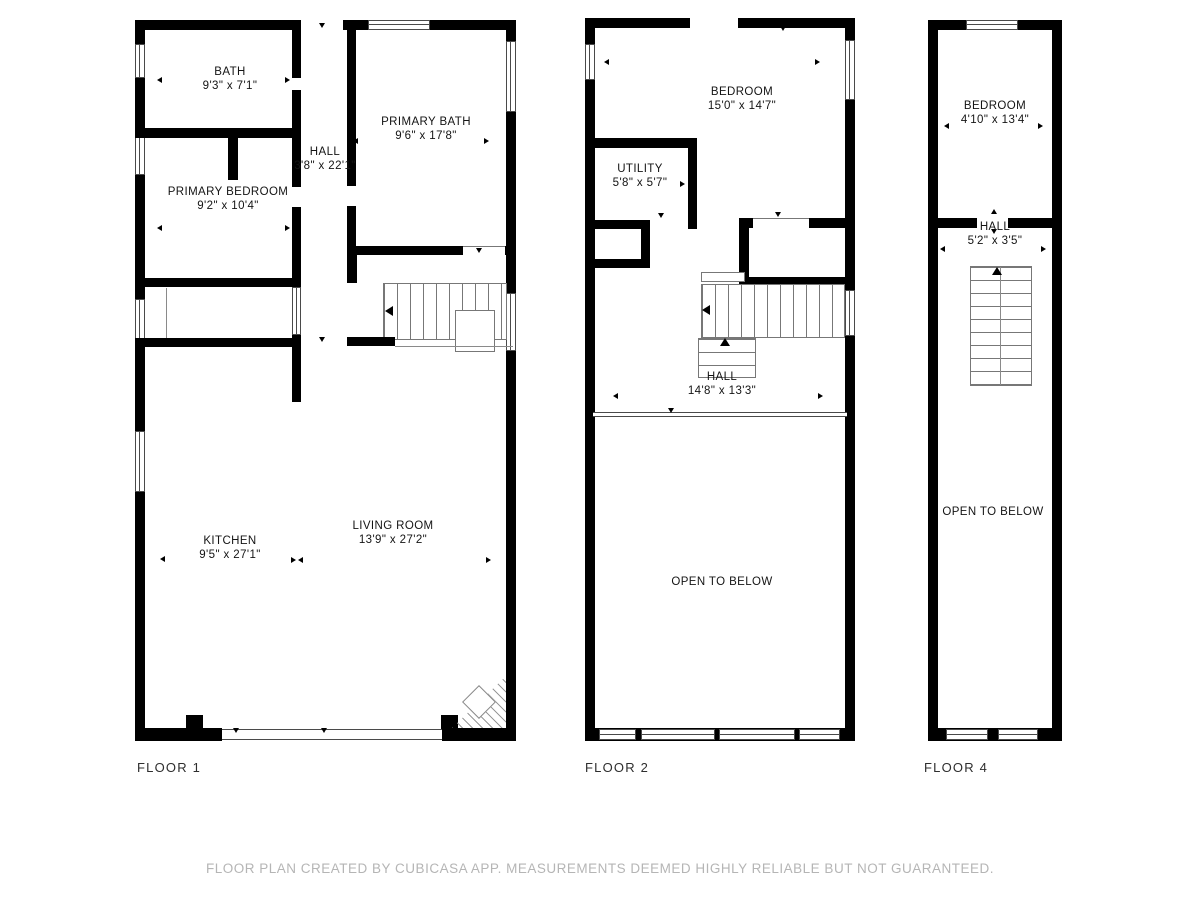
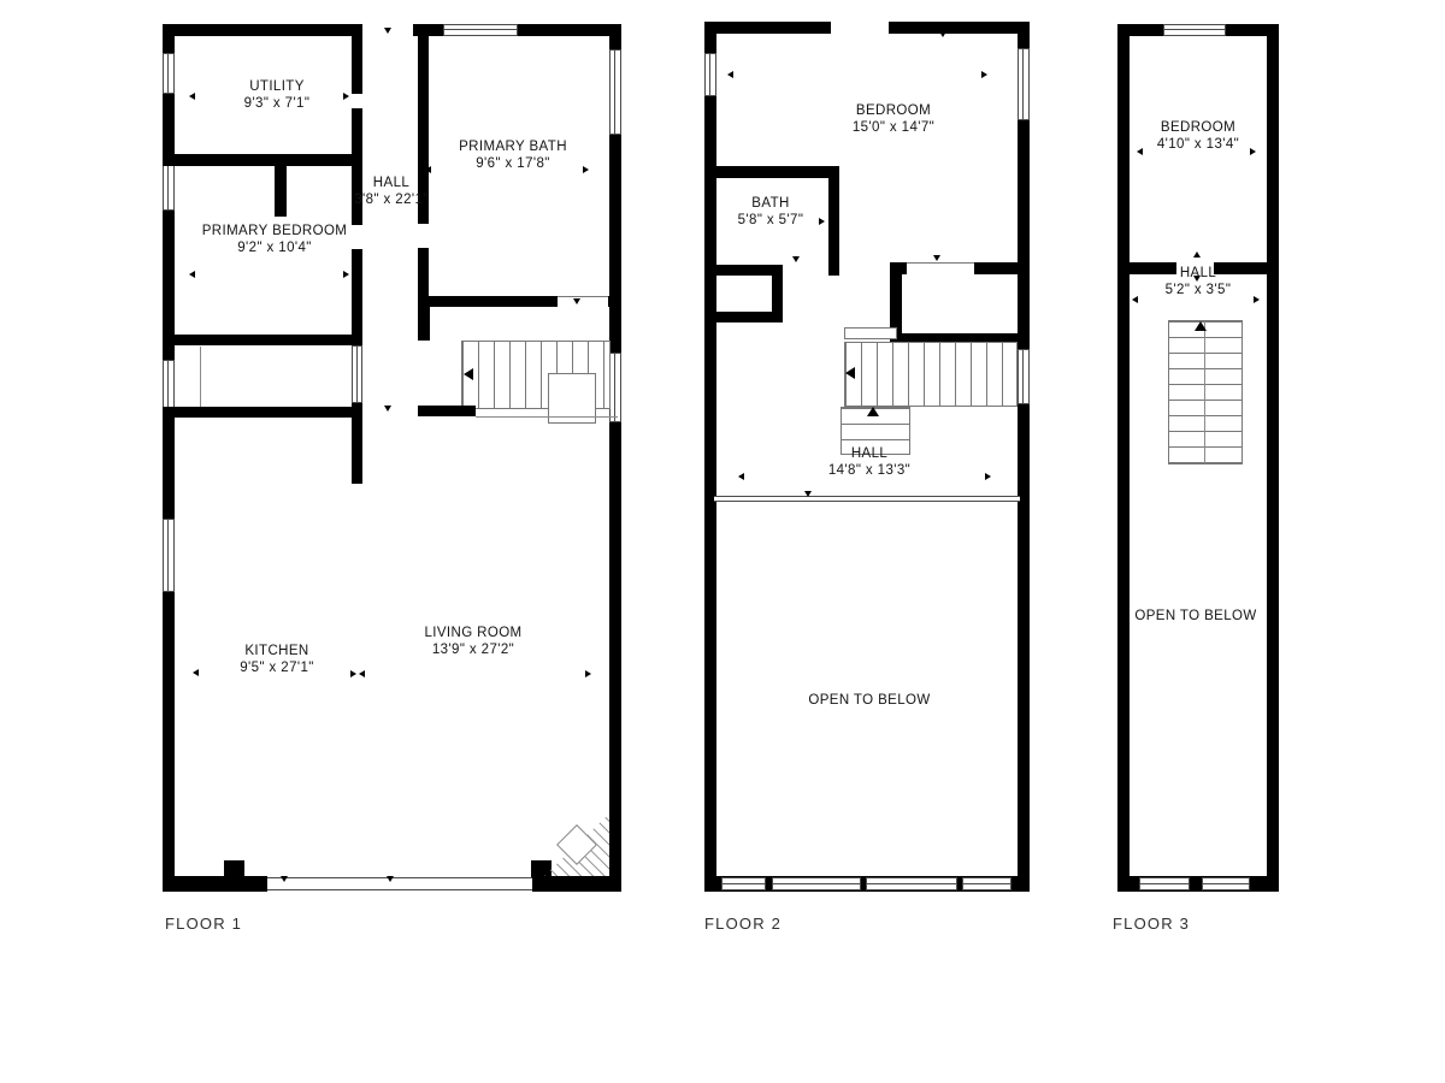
- BATH
+ UTILITY
  9'3" x 7'1"
  PRIMARY BEDROOM
  9'2" x 10'4"
  HALL
  3'8" x 22'1"
  PRIMARY BATH
  9'6" x 17'8"
  KITCHEN
  9'5" x 27'1"
  LIVING ROOM
  13'9" x 27'2"
  FLOOR 1
  BEDROOM
  15'0" x 14'7"
- UTILITY
+ BATH
  5'8" x 5'7"
  HALL
  14'8" x 13'3"
  OPEN TO BELOW
  FLOOR 2
  BEDROOM
  4'10" x 13'4"
  HALL
  5'2" x 3'5"
  OPEN TO BELOW
- FLOOR 4
+ FLOOR 3
- FLOOR PLAN CREATED BY CUBICASA APP. MEASUREMENTS DEEMED HIGHLY RELIABLE BUT NOT GUARANTEED.
